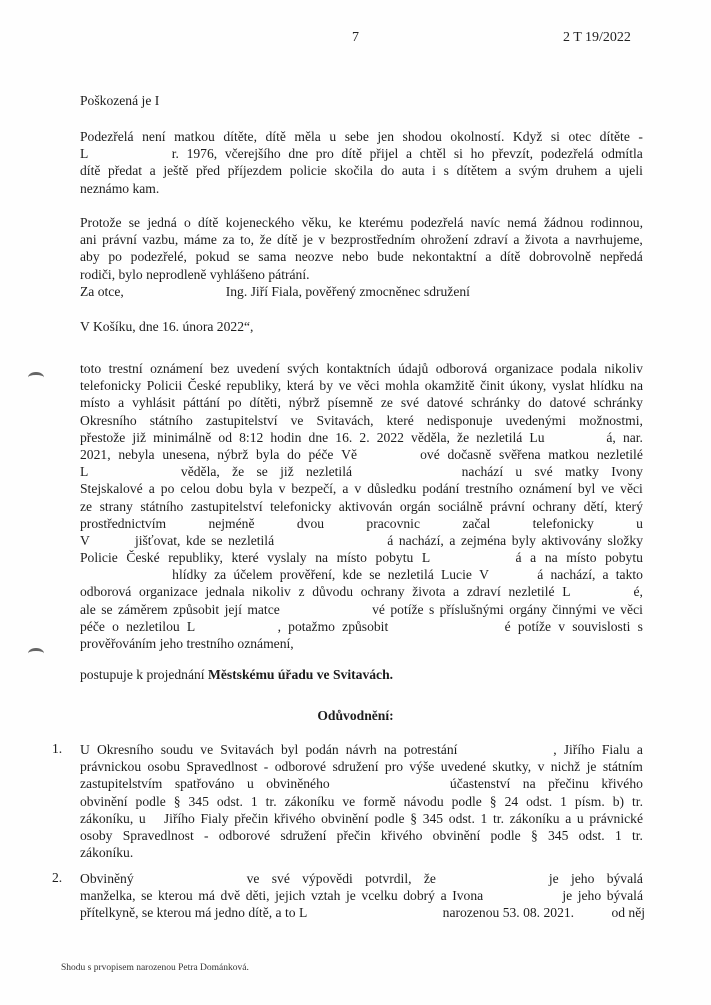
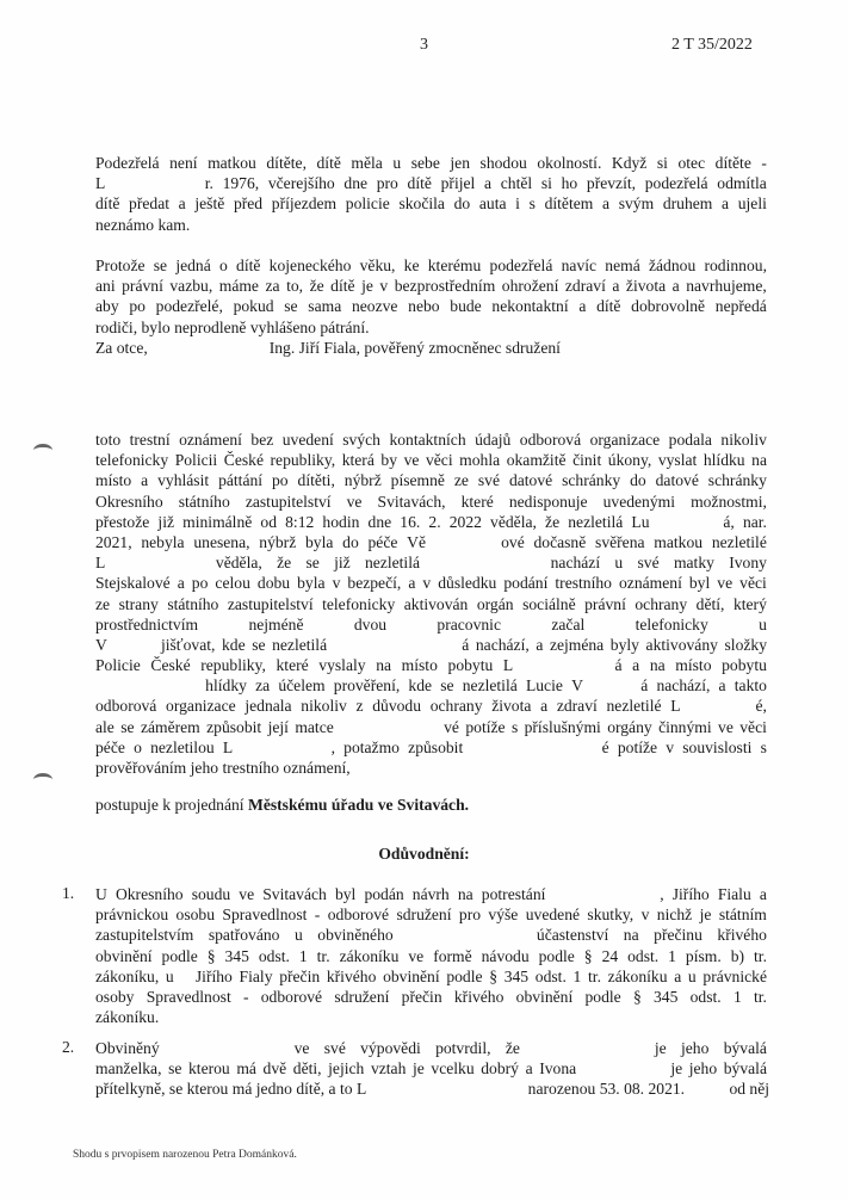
- 7
+ 3
- 2 T 19/2022
+ 2 T 35/2022
- Poškozená je I
  Podezřelá
  není
  matkou
  dítěte,
  dítě
  měla
  u
  sebe
  jen
  shodou
  okolností.
  Když
  si
  otec
  dítěte
  -
  L
  r.
  1976,
  včerejšího
  dne
  pro
  dítě
  přijel
  a
  chtěl
  si
  ho
  převzít,
  podezřelá
  odmítla
  dítě
  předat
  a
  ještě
  před
  příjezdem
  policie
  skočila
  do
  auta
  i
  s
  dítětem
  a
  svým
  druhem
  a
  ujeli
  neznámo kam.
  Protože
  se
  jedná
  o
  dítě
  kojeneckého
  věku,
  ke
  kterému
  podezřelá
  navíc
  nemá
  žádnou
  rodinnou,
  ani
  právní
  vazbu,
  máme
  za
  to,
  že
  dítě
  je
  v
  bezprostředním
  ohrožení
  zdraví
  a
  života
  a
  navrhujeme,
  aby
  po
  podezřelé,
  pokud
  se
  sama
  neozve
  nebo
  bude
  nekontaktní
  a
  dítě
  dobrovolně
  nepředá
  rodiči, bylo neprodleně vyhlášeno pátrání.
  Za otce, Ing. Jiří Fiala, pověřený zmocněnec sdružení
- V Košíku, dne 16. února 2022“,
  toto
  trestní
  oznámení
  bez
  uvedení
  svých
  kontaktních
  údajů
  odborová
  organizace
  podala
  nikoliv
  telefonicky
  Policii
  České
  republiky,
  která
  by
  ve
  věci
  mohla
  okamžitě
  činit
  úkony,
  vyslat
  hlídku
  na
  místo
  a
  vyhlásit
  páttání
  po
  dítěti,
  nýbrž
  písemně
  ze
  své
  datové
  schránky
  do
  datové
  schránky
  Okresního
  státního
  zastupitelství
  ve
  Svitavách,
  které
  nedisponuje
  uvedenými
  možnostmi,
  přestože
  již
  minimálně
  od
  8:12
  hodin
  dne
  16.
  2.
  2022
  věděla,
  že
  nezletilá
  Lu
  á,
  nar.
  2021,
  nebyla
  unesena,
  nýbrž
  byla
  do
  péče
  Vě
  ové
  dočasně
  svěřena
  matkou
  nezletilé
  L
  věděla,
  že
  se
  již
  nezletilá
  nachází
  u
  své
  matky
  Ivony
  Stejskalové
  a
  po
  celou
  dobu
  byla
  v
  bezpečí,
  a
  v
  důsledku
  podání
  trestního
  oznámení
  byl
  ve
  věci
  ze
  strany
  státního
  zastupitelství
  telefonicky
  aktivován
  orgán
  sociálně
  právní
  ochrany
  dětí,
  který
  prostřednictvím
  nejméně
  dvou
  pracovnic
  začal
  telefonicky
  u
  V
  jišťovat,
  kde
  se
  nezletilá
  á
  nachází,
  a
  zejména
  byly
  aktivovány
  složky
  Policie
  České
  republiky,
  které
  vyslaly
  na
  místo
  pobytu
  L
  á
  a
  na
  místo
  pobytu
  hlídky
  za
  účelem
  prověření,
  kde
  se
  nezletilá
  Lucie
  V
  á
  nachází,
  a
  takto
  odborová
  organizace
  jednala
  nikoliv
  z
  důvodu
  ochrany
  života
  a
  zdraví
  nezletilé
  L
  é,
  ale
  se
  záměrem
  způsobit
  její
  matce
  vé
  potíže
  s
  příslušnými
  orgány
  činnými
  ve
  věci
  péče
  o
  nezletilou
  L
  ,
  potažmo
  způsobit
  é
  potíže
  v
  souvislosti
  s
  prověřováním jeho trestního oznámení,
  postupuje k projednání
  Městskému úřadu ve Svitavách.
  Odůvodnění:
  1.
  U
  Okresního
  soudu
  ve
  Svitavách
  byl
  podán
  návrh
  na
  potrestání
  ,
  Jiřího
  Fialu
  a
  právnickou
  osobu
  Spravedlnost
  -
  odborové
  sdružení
  pro
  výše
  uvedené
  skutky,
  v
  nichž
  je
  státním
  zastupitelstvím
  spatřováno
  u
  obviněného
  účastenství
  na
  přečinu
  křivého
  obvinění
  podle
  §
  345
  odst.
  1
  tr.
  zákoníku
  ve
  formě
  návodu
  podle
  §
  24
  odst.
  1
  písm.
  b)
  tr.
  zákoníku,
  u
  Jiřího
  Fialy
  přečin
  křivého
  obvinění
  podle
  §
  345
  odst.
  1
  tr.
  zákoníku
  a
  u
  právnické
  osoby
  Spravedlnost
  -
  odborové
  sdružení
  přečin
  křivého
  obvinění
  podle
  §
  345
  odst.
  1
  tr.
  zákoníku.
  2.
  Obviněný
  ve
  své
  výpovědi
  potvrdil,
  že
  je
  jeho
  bývalá
  manželka,
  se
  kterou
  má
  dvě
  děti,
  jejich
  vztah
  je
  vcelku
  dobrý
  a
  Ivona
  je
  jeho
  bývalá
  přítelkyně, se kterou má jedno dítě, a to L narozenou 53. 08. 2021. od něj
  Shodu s prvopisem narozenou Petra Dománková.
